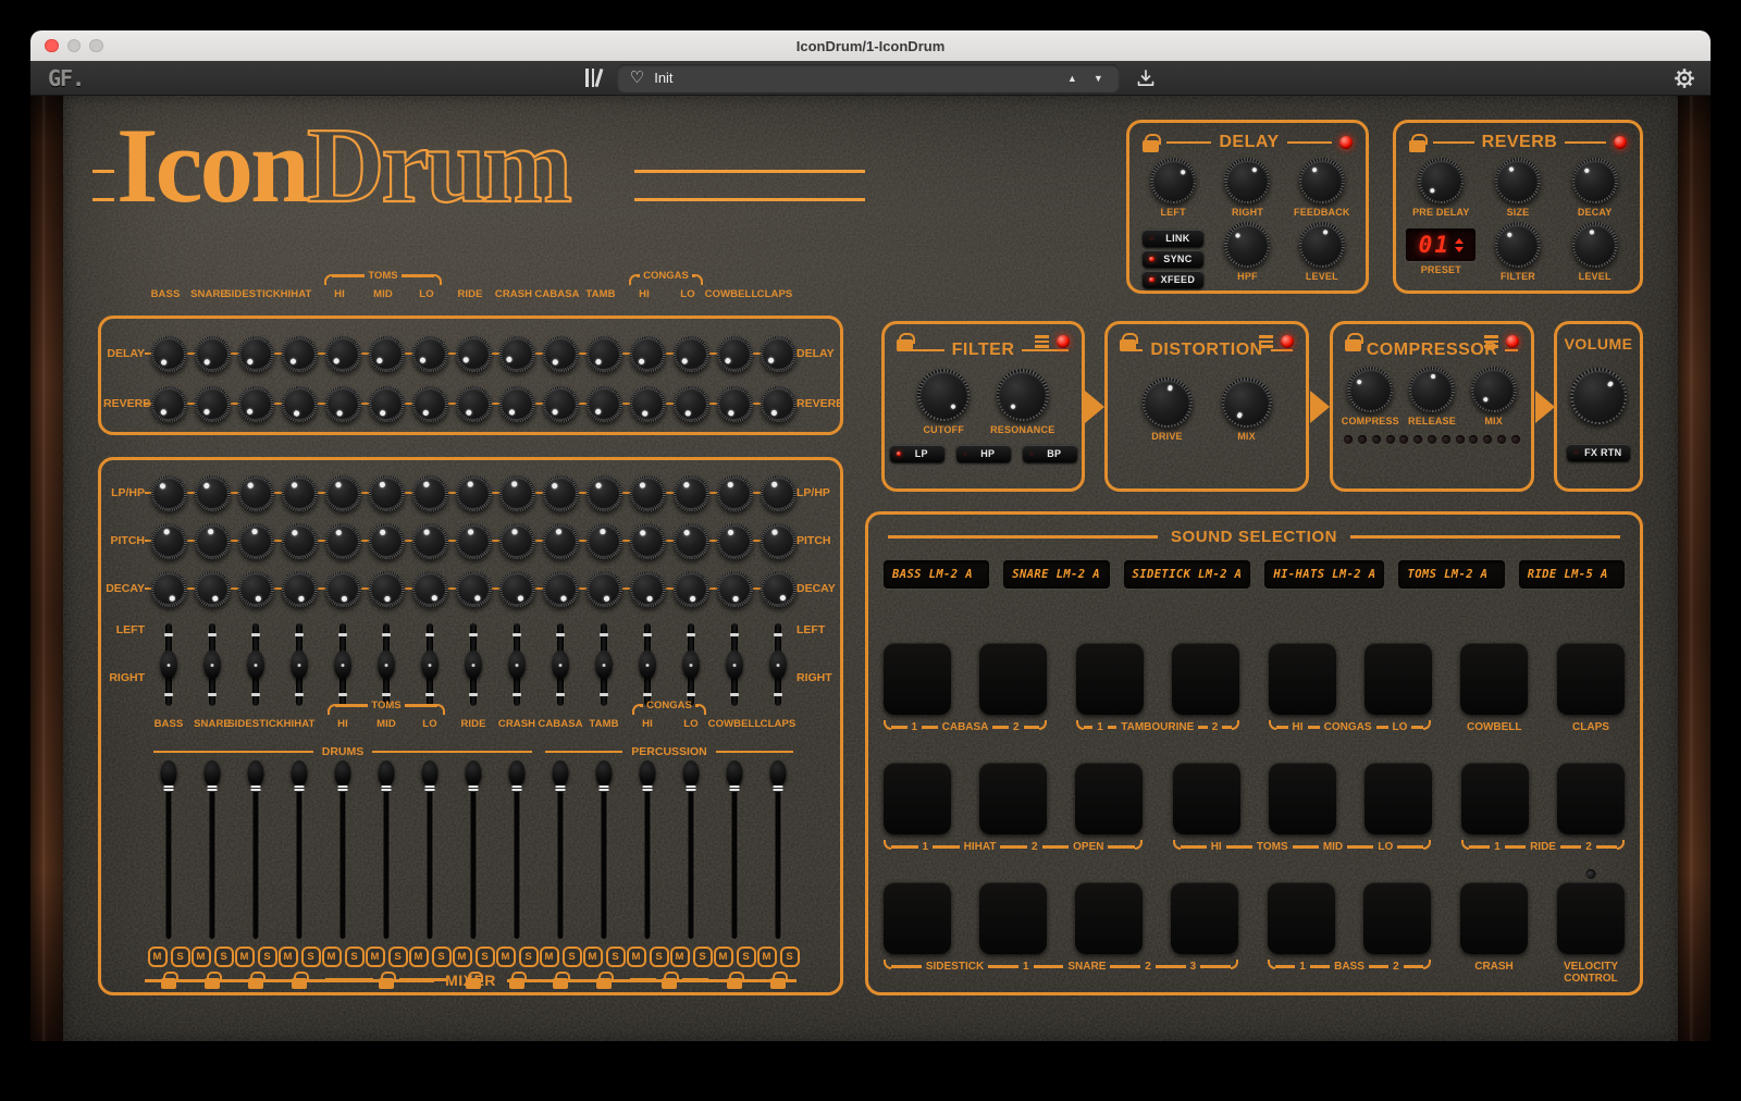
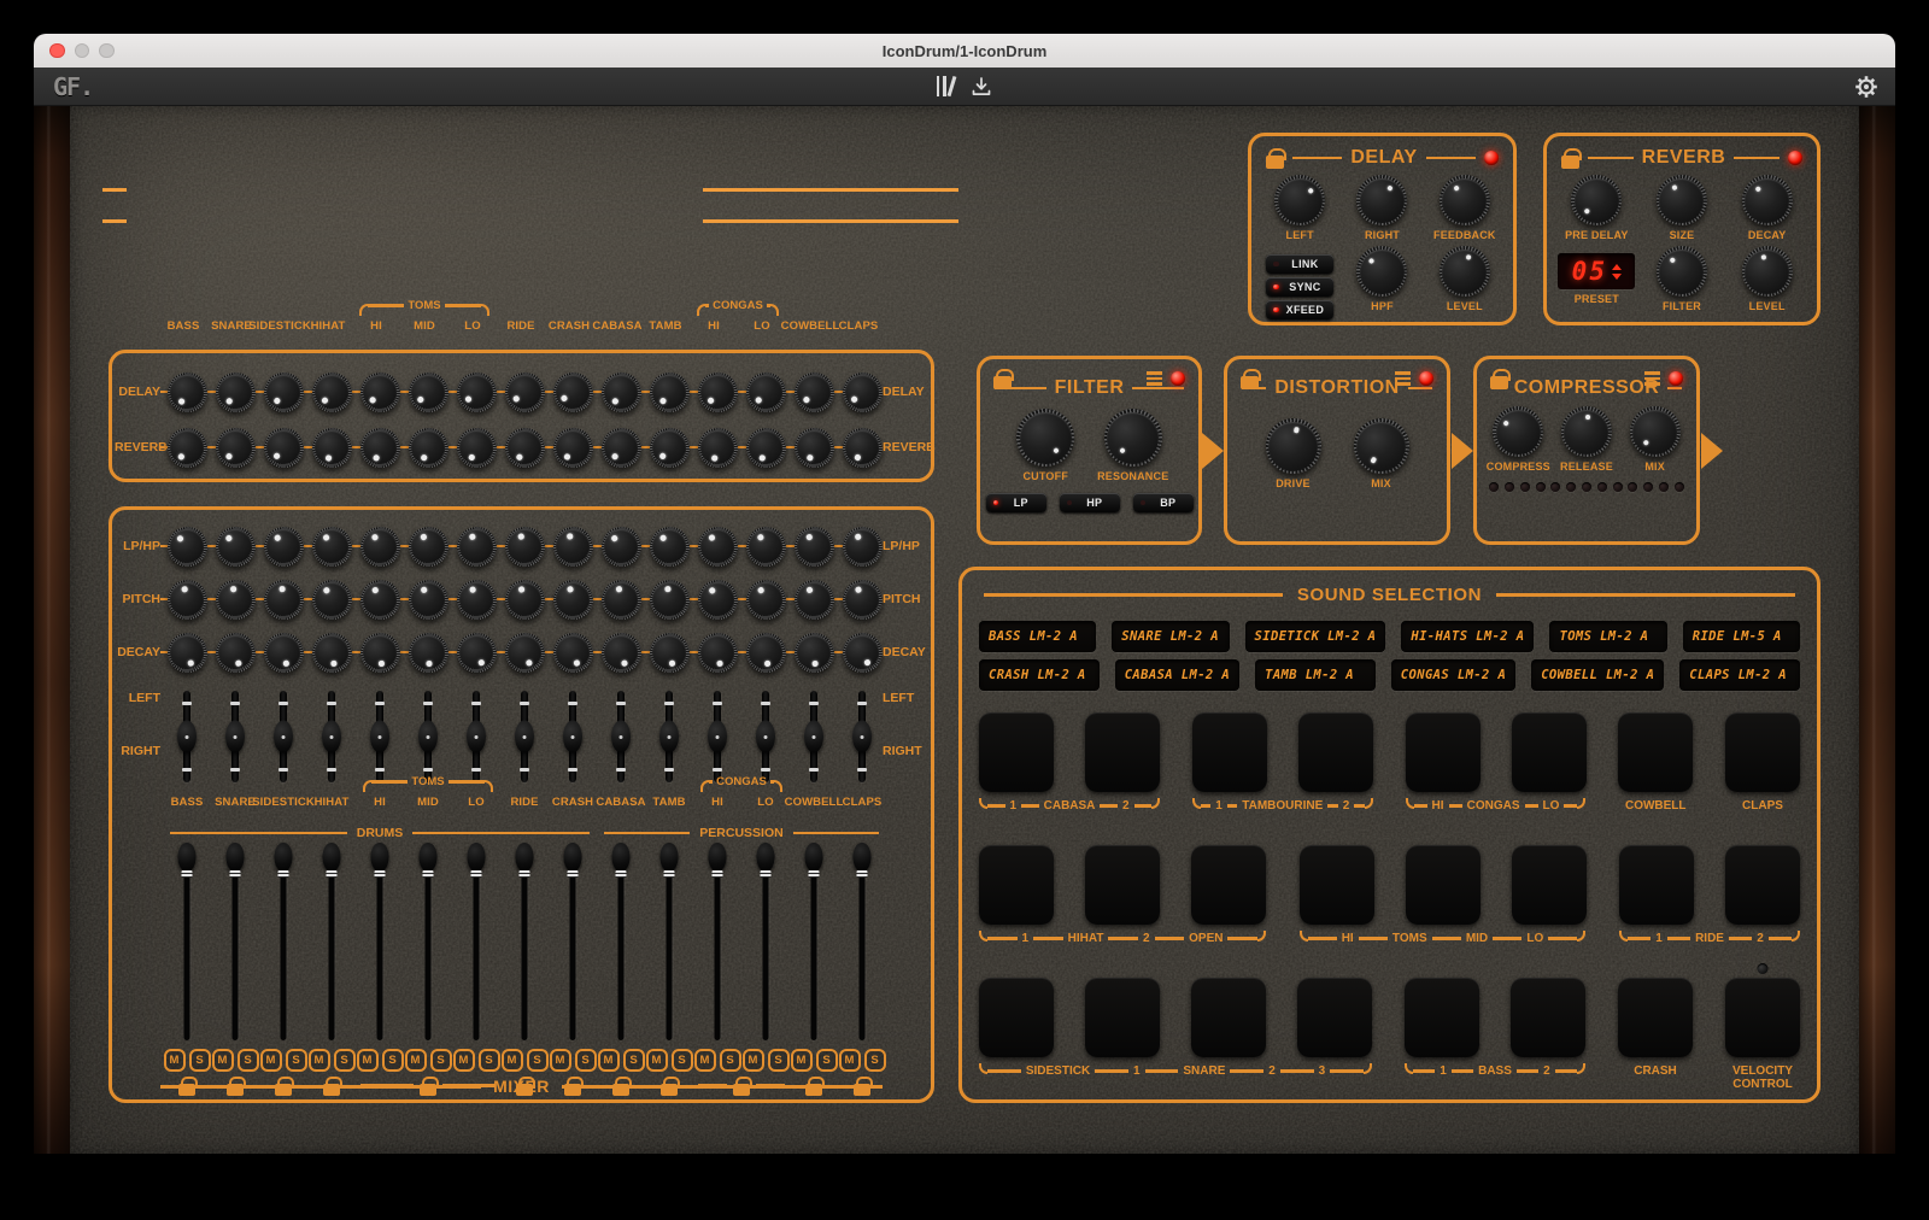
  IconDrum/1-IconDrum
  GF.
- ♡
- Init
- ▲
- ▼
- IconDrum
  DELAY
  LEFT
  RIGHT
  FEEDBACK
  LINK
  SYNC
  XFEED
  HPF
  LEVEL
  REVERB
  PRE DELAY
  SIZE
  DECAY
- 01
+ 05
  PRESET
  FILTER
  LEVEL
  TOMS
  CONGAS
  BASS
  SNARE
  SIDESTICK
  HIHAT
  HI
  MID
  LO
  RIDE
  CRASH
  CABASA
  TAMB
  HI
  LO
  COWBELL
  CLAPS
  DELAY
  DELAY
  REVER
  REVERB
  FILTER
  CUTOFF
  RESONANCE
  LP
  HP
  BP
  DISTORTION
  DRIVE
  MIX
  COMPRESSOR
  COMPRESS
  RELEASE
  MIX
- VOLUME
- FX RTN
  LP/HP
  LP/HP
  PITCH
  PITCH
  DECAY
  DECAY
  LEFT
  LEFT
  RIGHT
  RIGHT
  TOMS
  CONGAS
  BASS
  SNARE
  SIDESTICK
  HIHAT
  HI
  MID
  LO
  RIDE
  CRASH
  CABASA
  TAMB
  HI
  LO
  COWBELL
  CLAPS
  DRUMS
  PERCUSSION
  M
  S
  M
  S
  M
  S
  M
  S
  M
  S
  M
  S
  M
  S
  M
  S
  M
  S
  M
  S
  M
  S
  M
  S
  M
  S
  M
  S
  M
  S
  SOUND SELECTION
  BASS LM-2 A
  SNARE LM-2 A
  SIDETICK LM-2 A
  HI-HATS LM-2 A
  TOMS LM-2 A
  RIDE LM-5 A
+ CRASH LM-2 A
+ CABASA LM-2 A
+ TAMB LM-2 A
+ CONGAS LM-2 A
+ COWBELL LM-2 A
+ CLAPS LM-2 A
  1
  CABASA
  2
  1
  TAMBOURINE
  2
  HI
  CONGAS
  LO
  COWBELL
  CLAPS
  1
  HIHAT
  2
  OPEN
  HI
  TOMS
  MID
  LO
  1
  RIDE
  2
  SIDESTICK
  1
  SNARE
  2
  3
  1
  BASS
  2
  CRASH
  VELOCITY CONTROL
